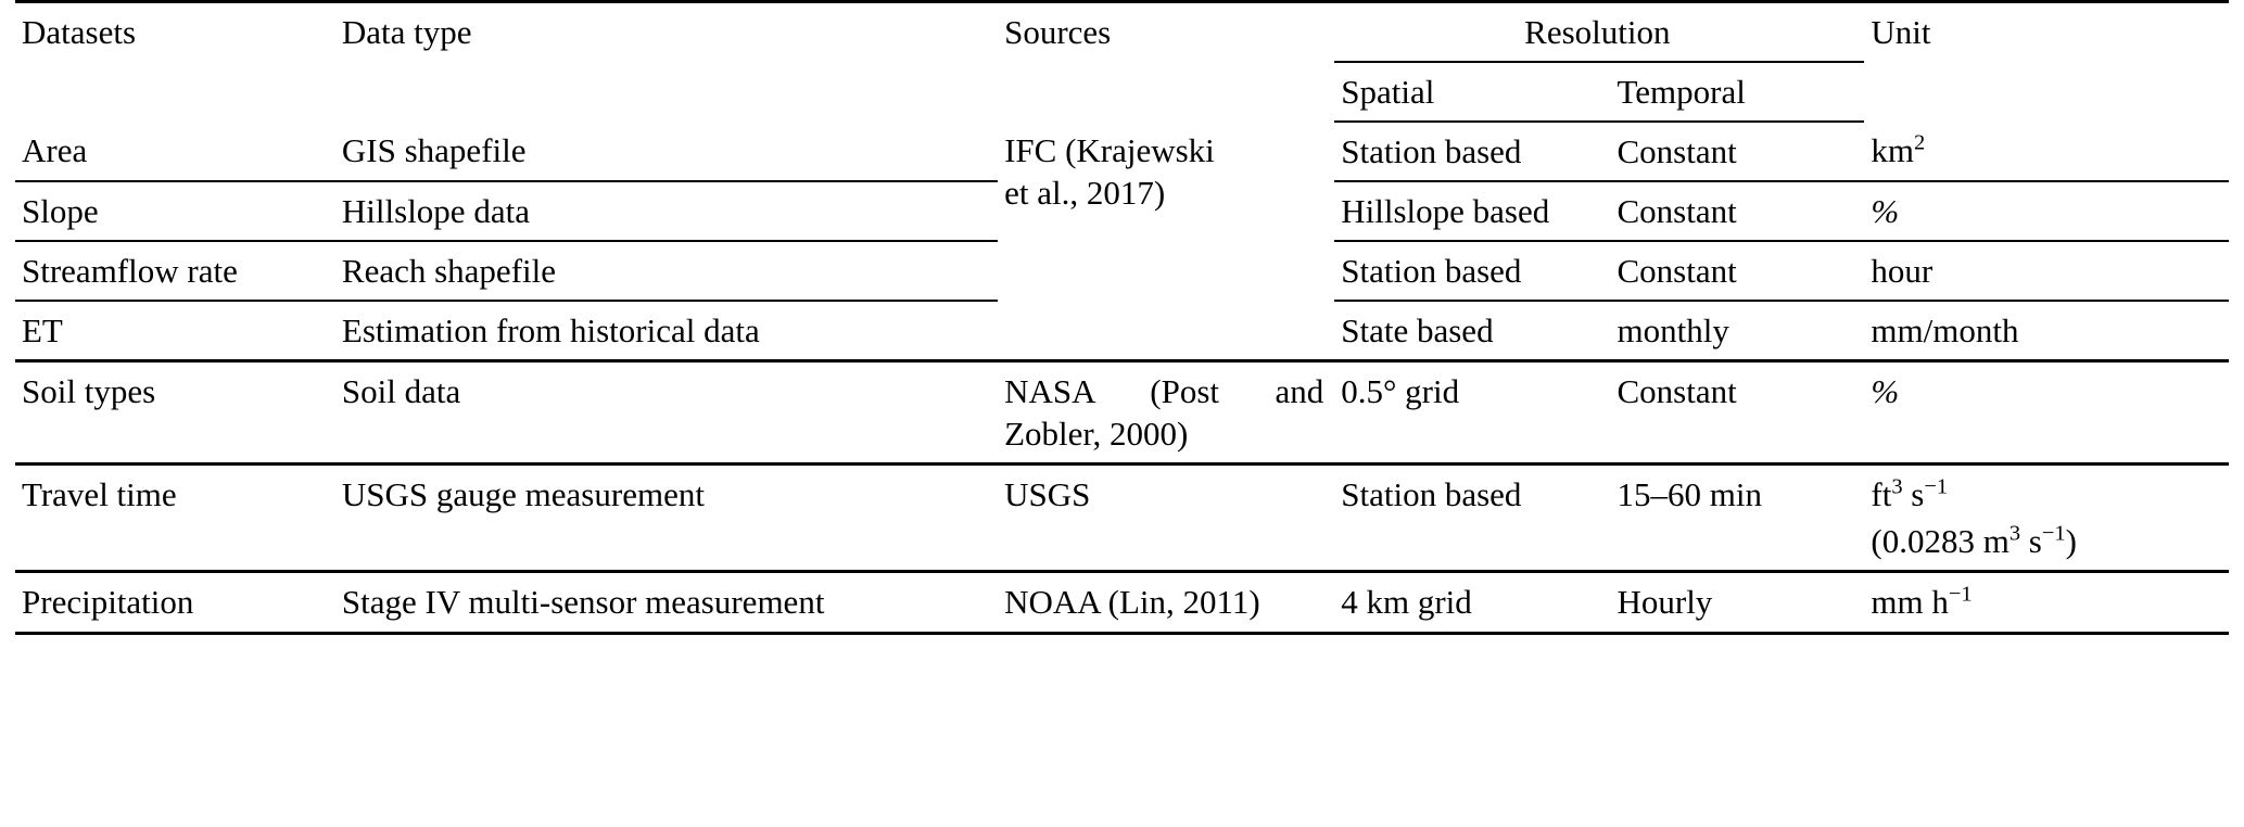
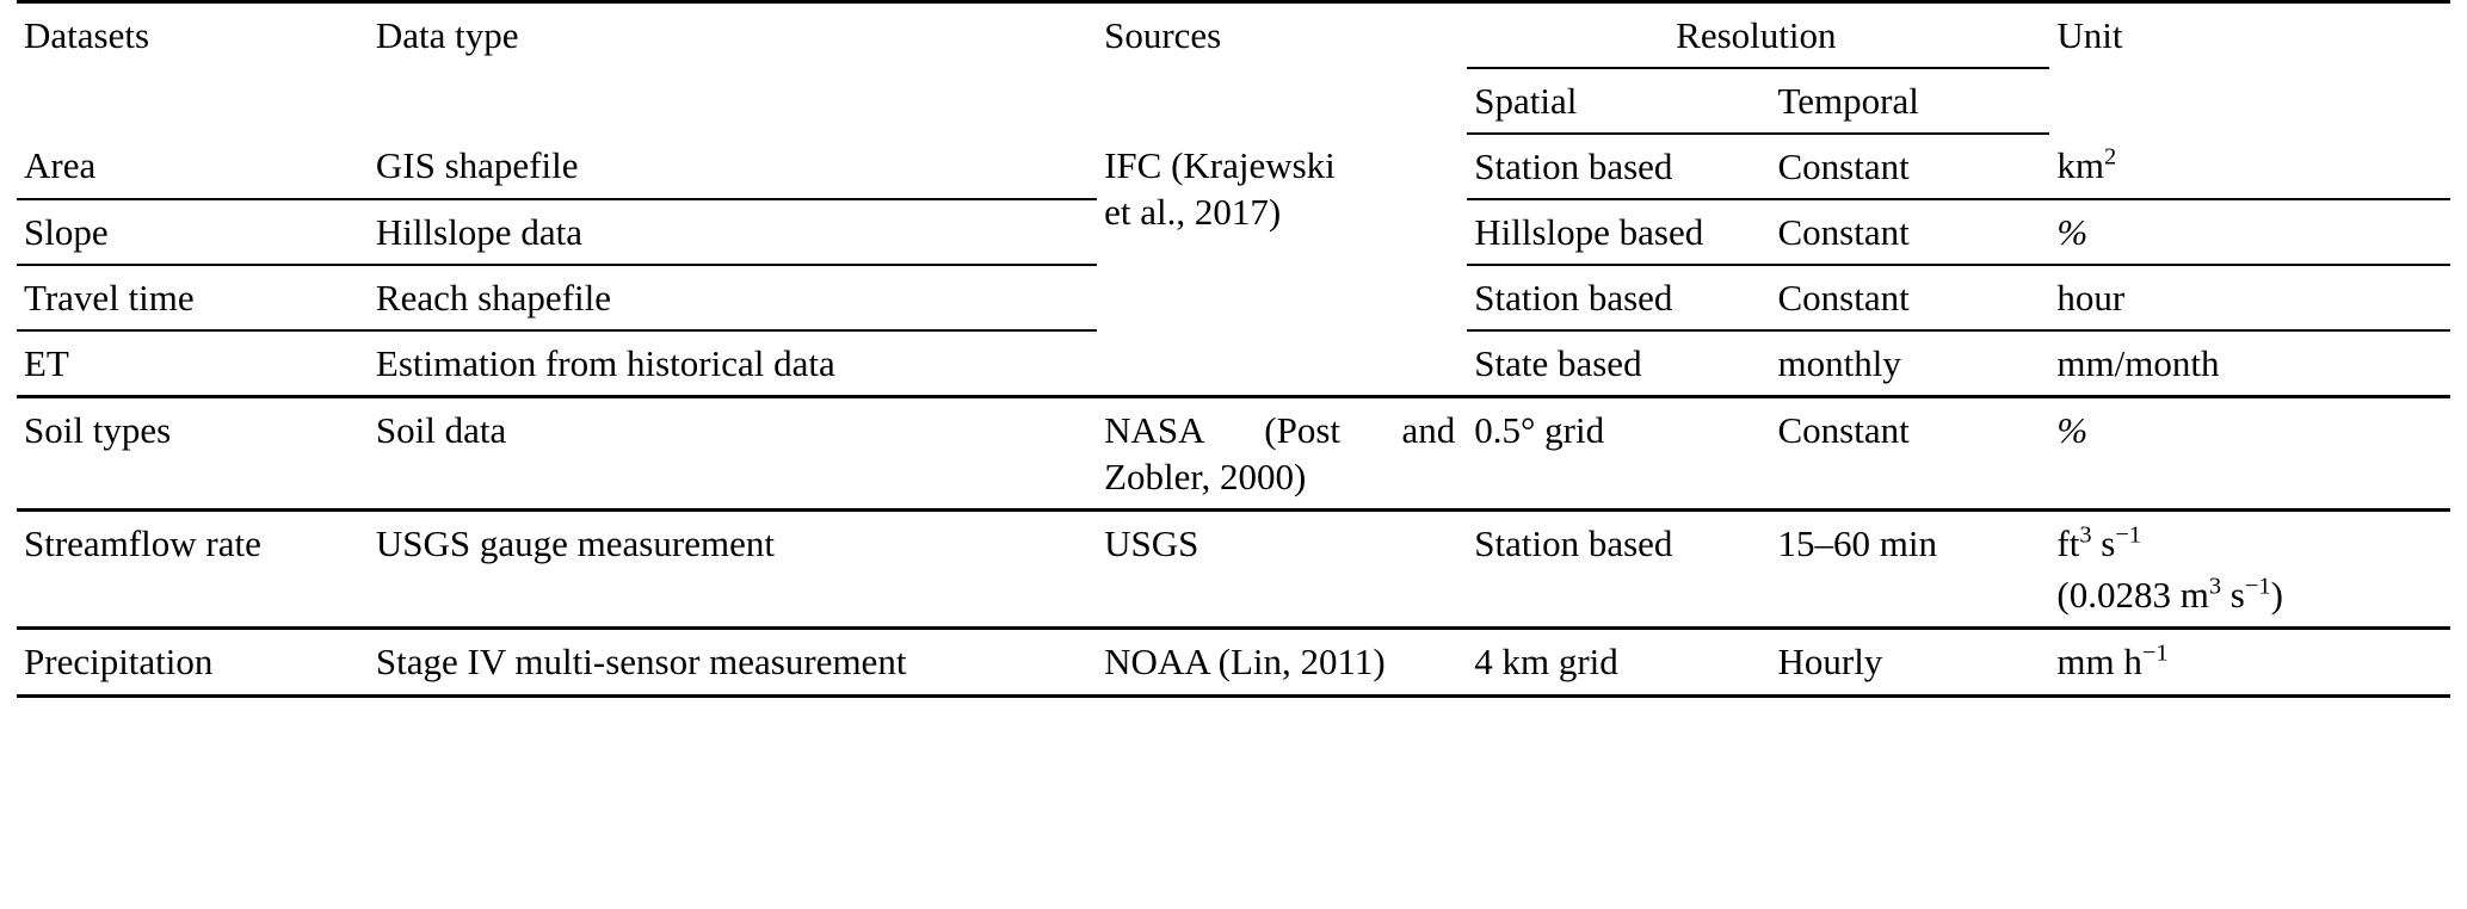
  Datasets	Data type	Sources	Resolution	Unit
  Spatial	Temporal
  Area	GIS shapefile	IFC (Krajewski et al., 2017)	Station based	Constant	km2
  Slope	Hillslope data	Hillslope based	Constant	%
- Streamflow rate	Reach shapefile	Station based	Constant	hour
+ Travel time	Reach shapefile	Station based	Constant	hour
  ET	Estimation from historical data	State based	monthly	mm/month
  Soil types	Soil data	NASA (Post and Zobler, 2000)	0.5° grid	Constant	%
- Travel time	USGS gauge measurement	USGS	Station based	15–60 min	ft3 s−1 (0.0283 m3 s−1)
+ Streamflow rate	USGS gauge measurement	USGS	Station based	15–60 min	ft3 s−1 (0.0283 m3 s−1)
  Precipitation	Stage IV multi-sensor measurement	NOAA (Lin, 2011)	4 km grid	Hourly	mm h−1
